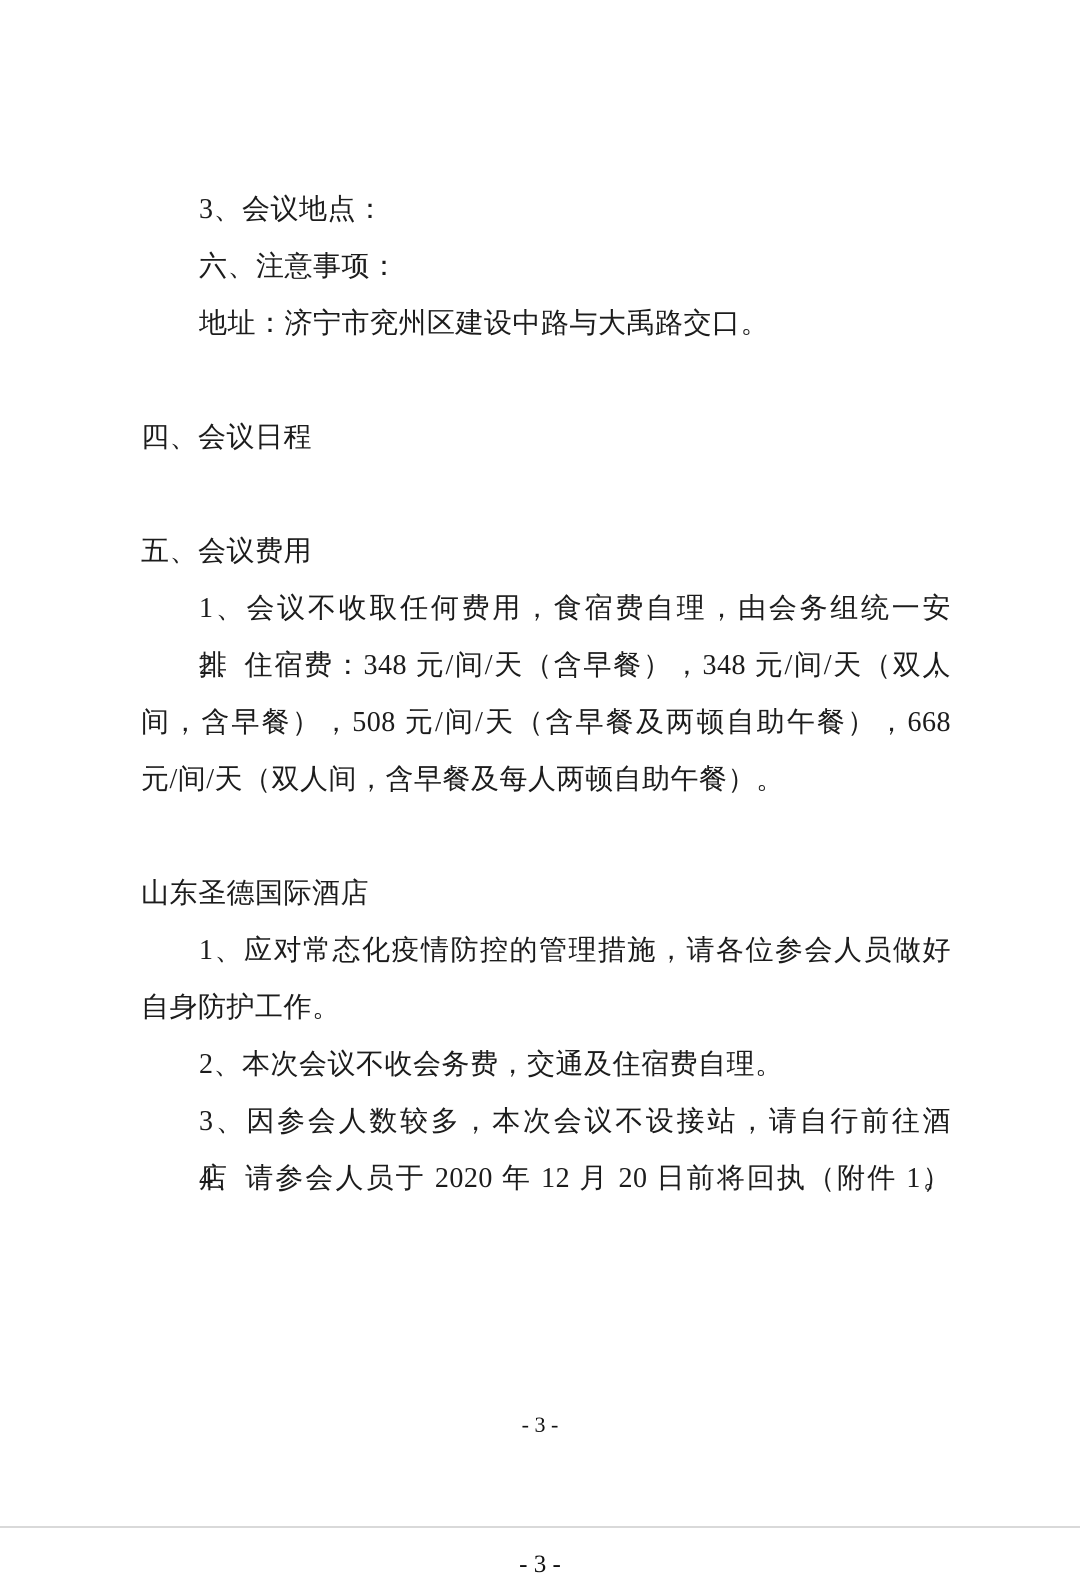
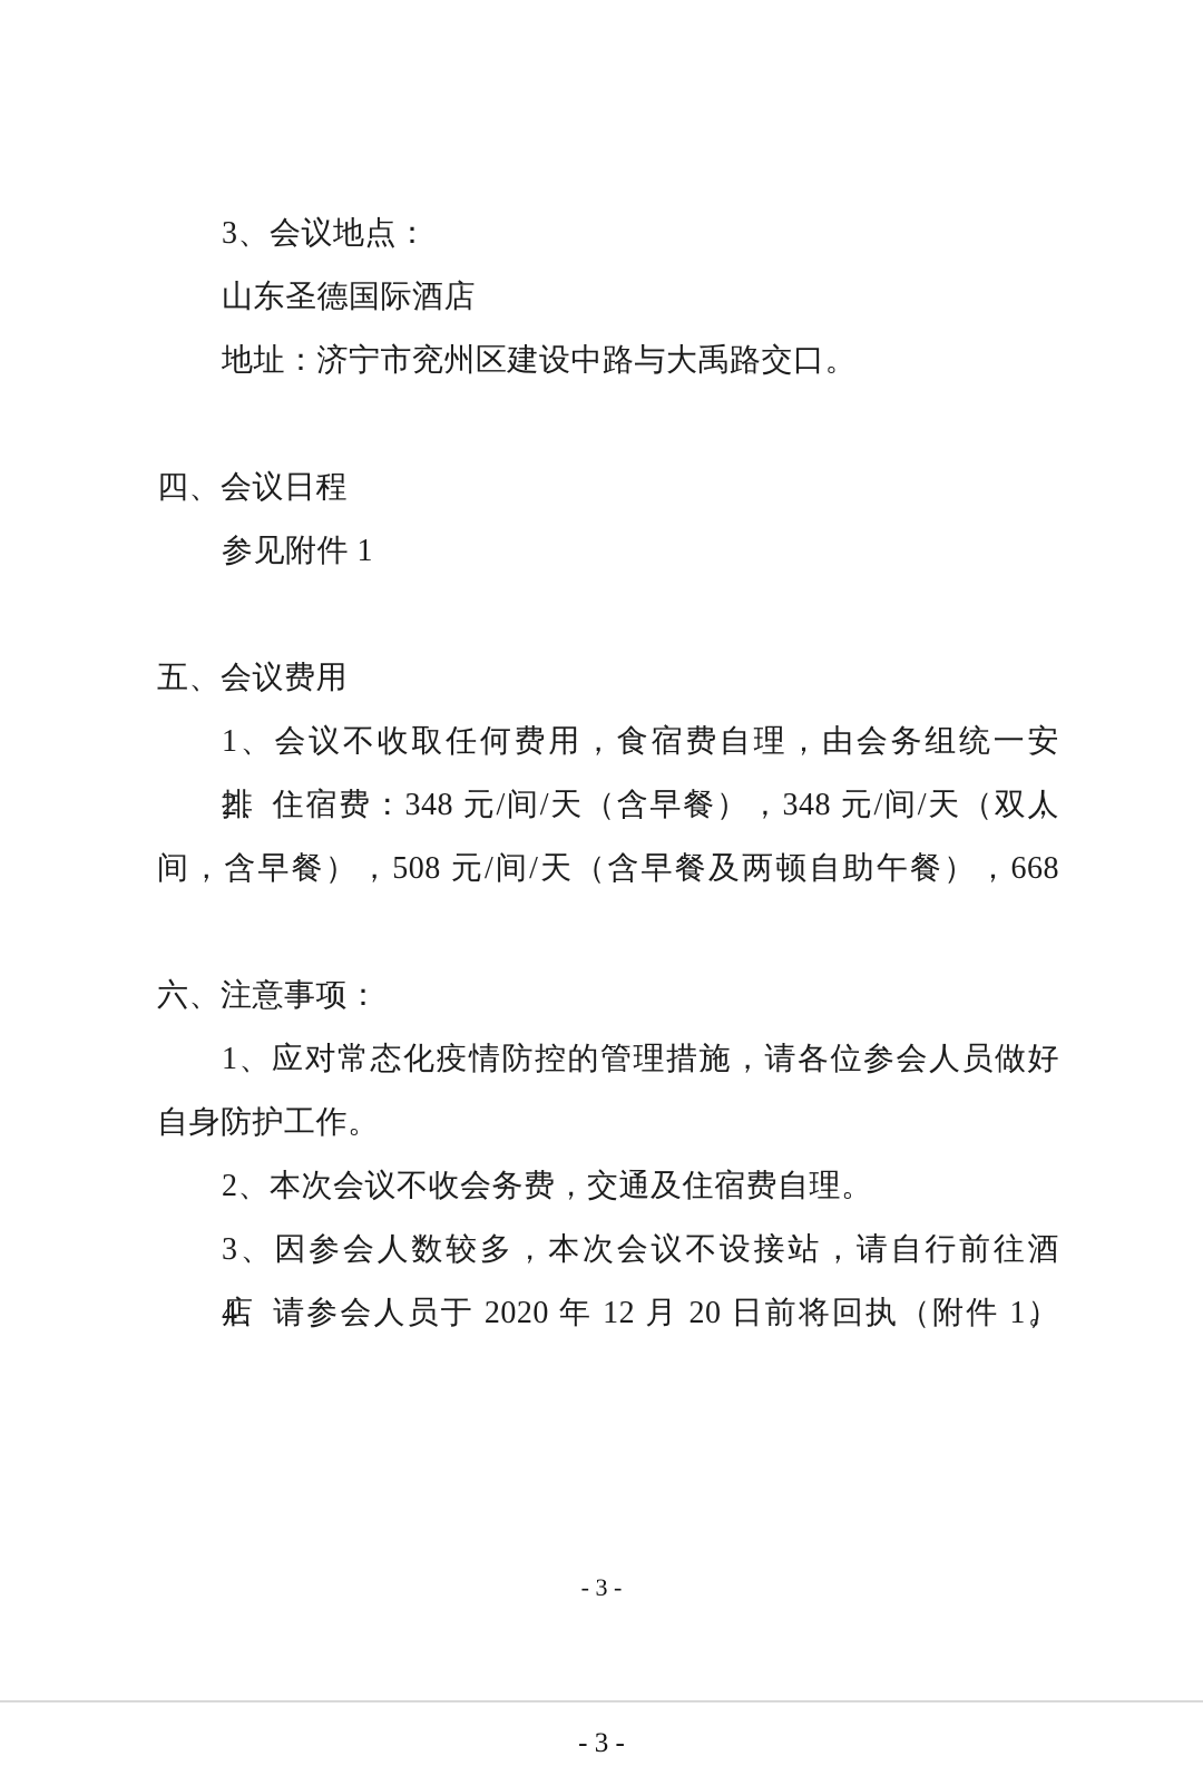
  3、会议地点：
- 六、注意事项：
+ 山东圣德国际酒店
  地址：济宁市兖州区建设中路与大禹路交口。
  四、会议日程
+ 参见附件 1
  五、会议费用
  1、会议不收取任何费用，食宿费自理，由会务组统一安排；
  2、住宿费：348 元/间/天（含早餐），348 元/间/天（双人
  间，含早餐），508 元/间/天（含早餐及两顿自助午餐），668
- 元/间/天（双人间，含早餐及每人两顿自助午餐）。
- 山东圣德国际酒店
+ 六、注意事项：
  1、应对常态化疫情防控的管理措施，请各位参会人员做好
  自身防护工作。
  2、本次会议不收会务费，交通及住宿费自理。
  3、因参会人数较多，本次会议不设接站，请自行前往酒店。
  4、请参会人员于 2020 年 12 月 20 日前将回执（附件 1）
  - 3 -
  - 3 -
